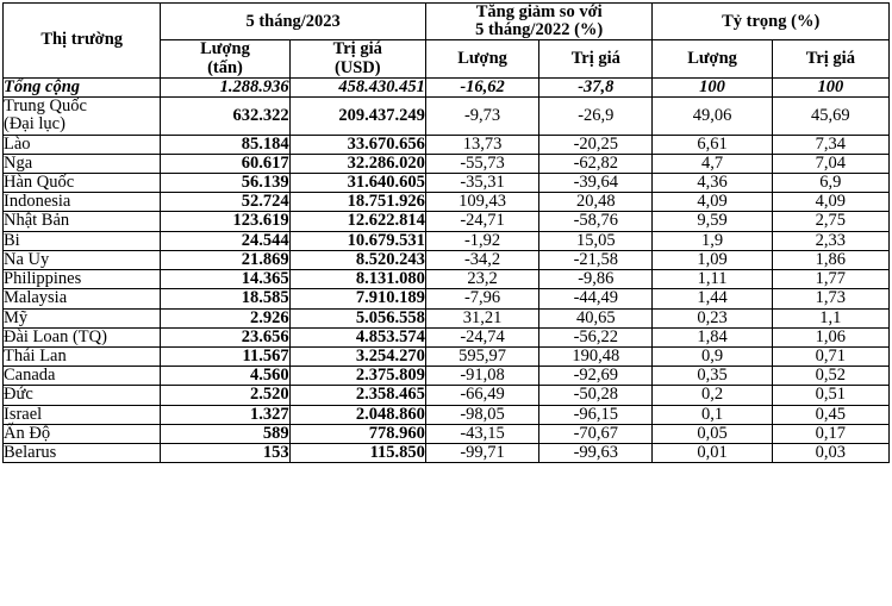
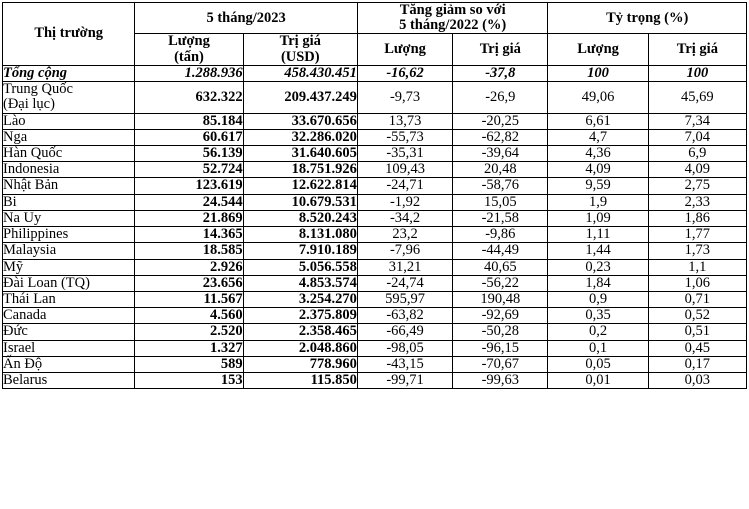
  Thị trường	5 tháng/2023	Tăng giảm so với 5 tháng/2022 (%)	Tỷ trọng (%)
  Lượng (tấn)	Trị giá (USD)	Lượng	Trị giá	Lượng	Trị giá
  Tổng cộng	1.288.936	458.430.451	-16,62	-37,8	100	100
  Trung Quốc(Đại lục)	632.322	209.437.249	-9,73	-26,9	49,06	45,69
  Lào	85.184	33.670.656	13,73	-20,25	6,61	7,34
  Nga	60.617	32.286.020	-55,73	-62,82	4,7	7,04
  Hàn Quốc	56.139	31.640.605	-35,31	-39,64	4,36	6,9
  Indonesia	52.724	18.751.926	109,43	20,48	4,09	4,09
  Nhật Bản	123.619	12.622.814	-24,71	-58,76	9,59	2,75
  Bi	24.544	10.679.531	-1,92	15,05	1,9	2,33
  Na Uy	21.869	8.520.243	-34,2	-21,58	1,09	1,86
  Philippines	14.365	8.131.080	23,2	-9,86	1,11	1,77
  Malaysia	18.585	7.910.189	-7,96	-44,49	1,44	1,73
  Mỹ	2.926	5.056.558	31,21	40,65	0,23	1,1
  Đài Loan (TQ)	23.656	4.853.574	-24,74	-56,22	1,84	1,06
  Thái Lan	11.567	3.254.270	595,97	190,48	0,9	0,71
- Canada	4.560	2.375.809	-91,08	-92,69	0,35	0,52
+ Canada	4.560	2.375.809	-63,82	-92,69	0,35	0,52
  Đức	2.520	2.358.465	-66,49	-50,28	0,2	0,51
  Israel	1.327	2.048.860	-98,05	-96,15	0,1	0,45
  Ấn Độ	589	778.960	-43,15	-70,67	0,05	0,17
  Belarus	153	115.850	-99,71	-99,63	0,01	0,03
